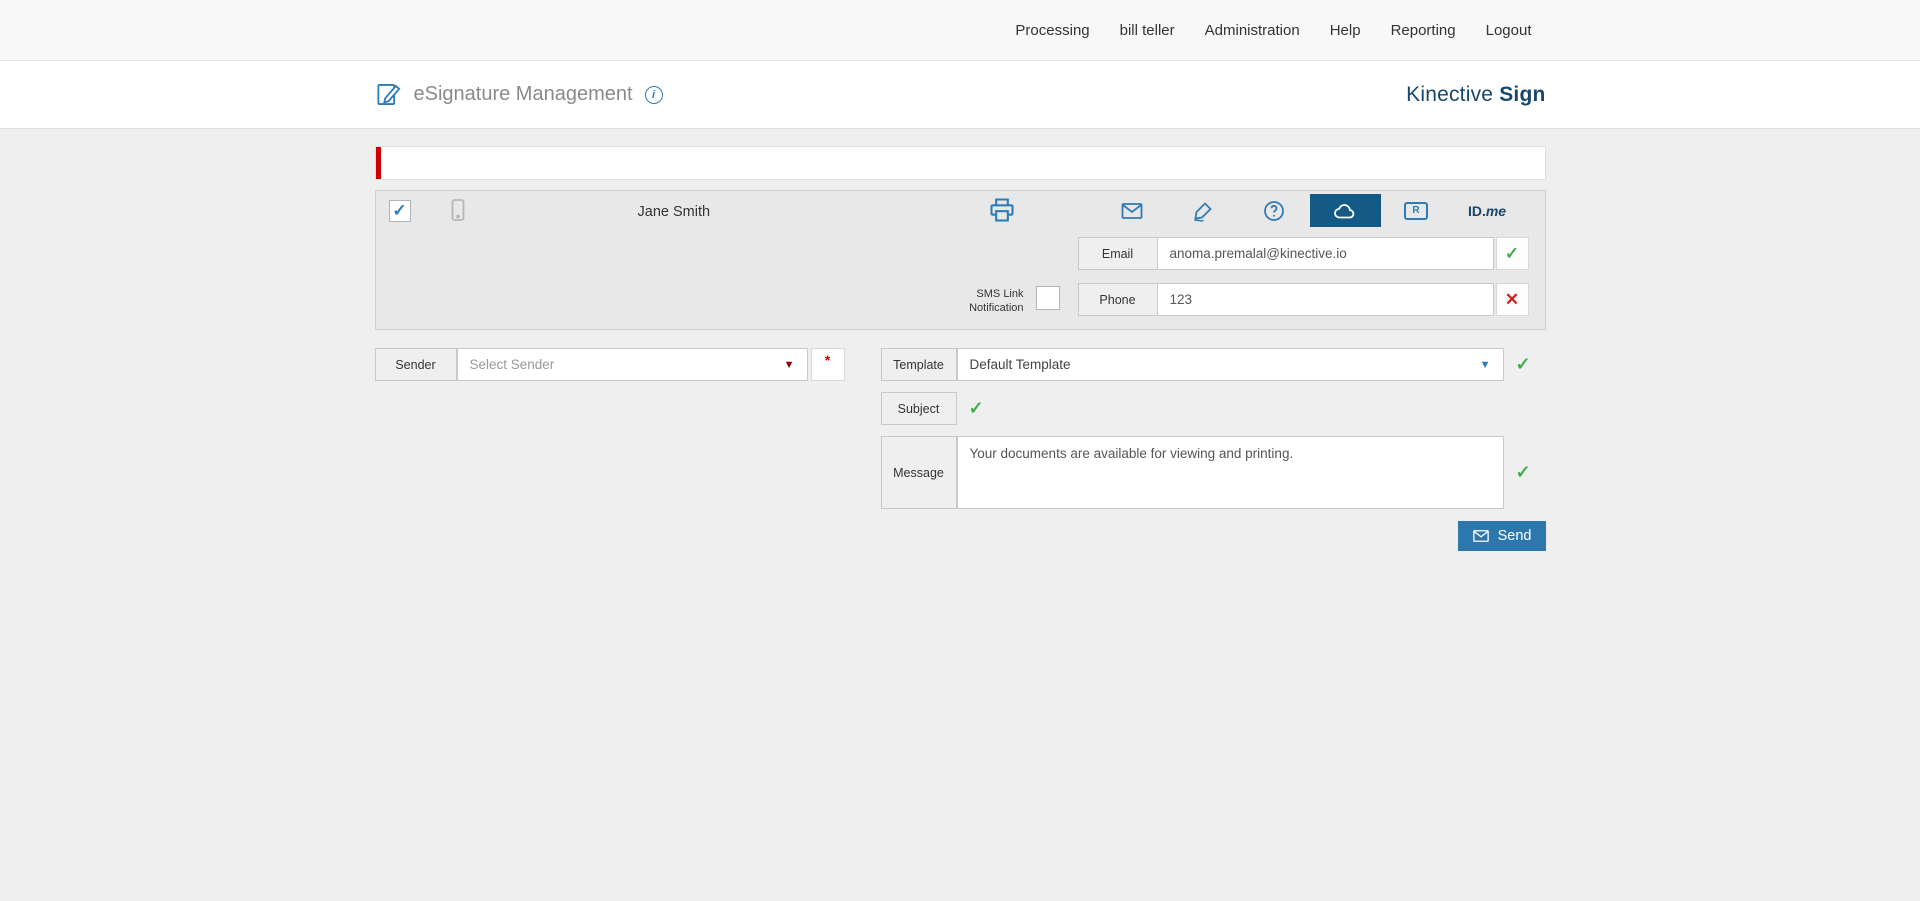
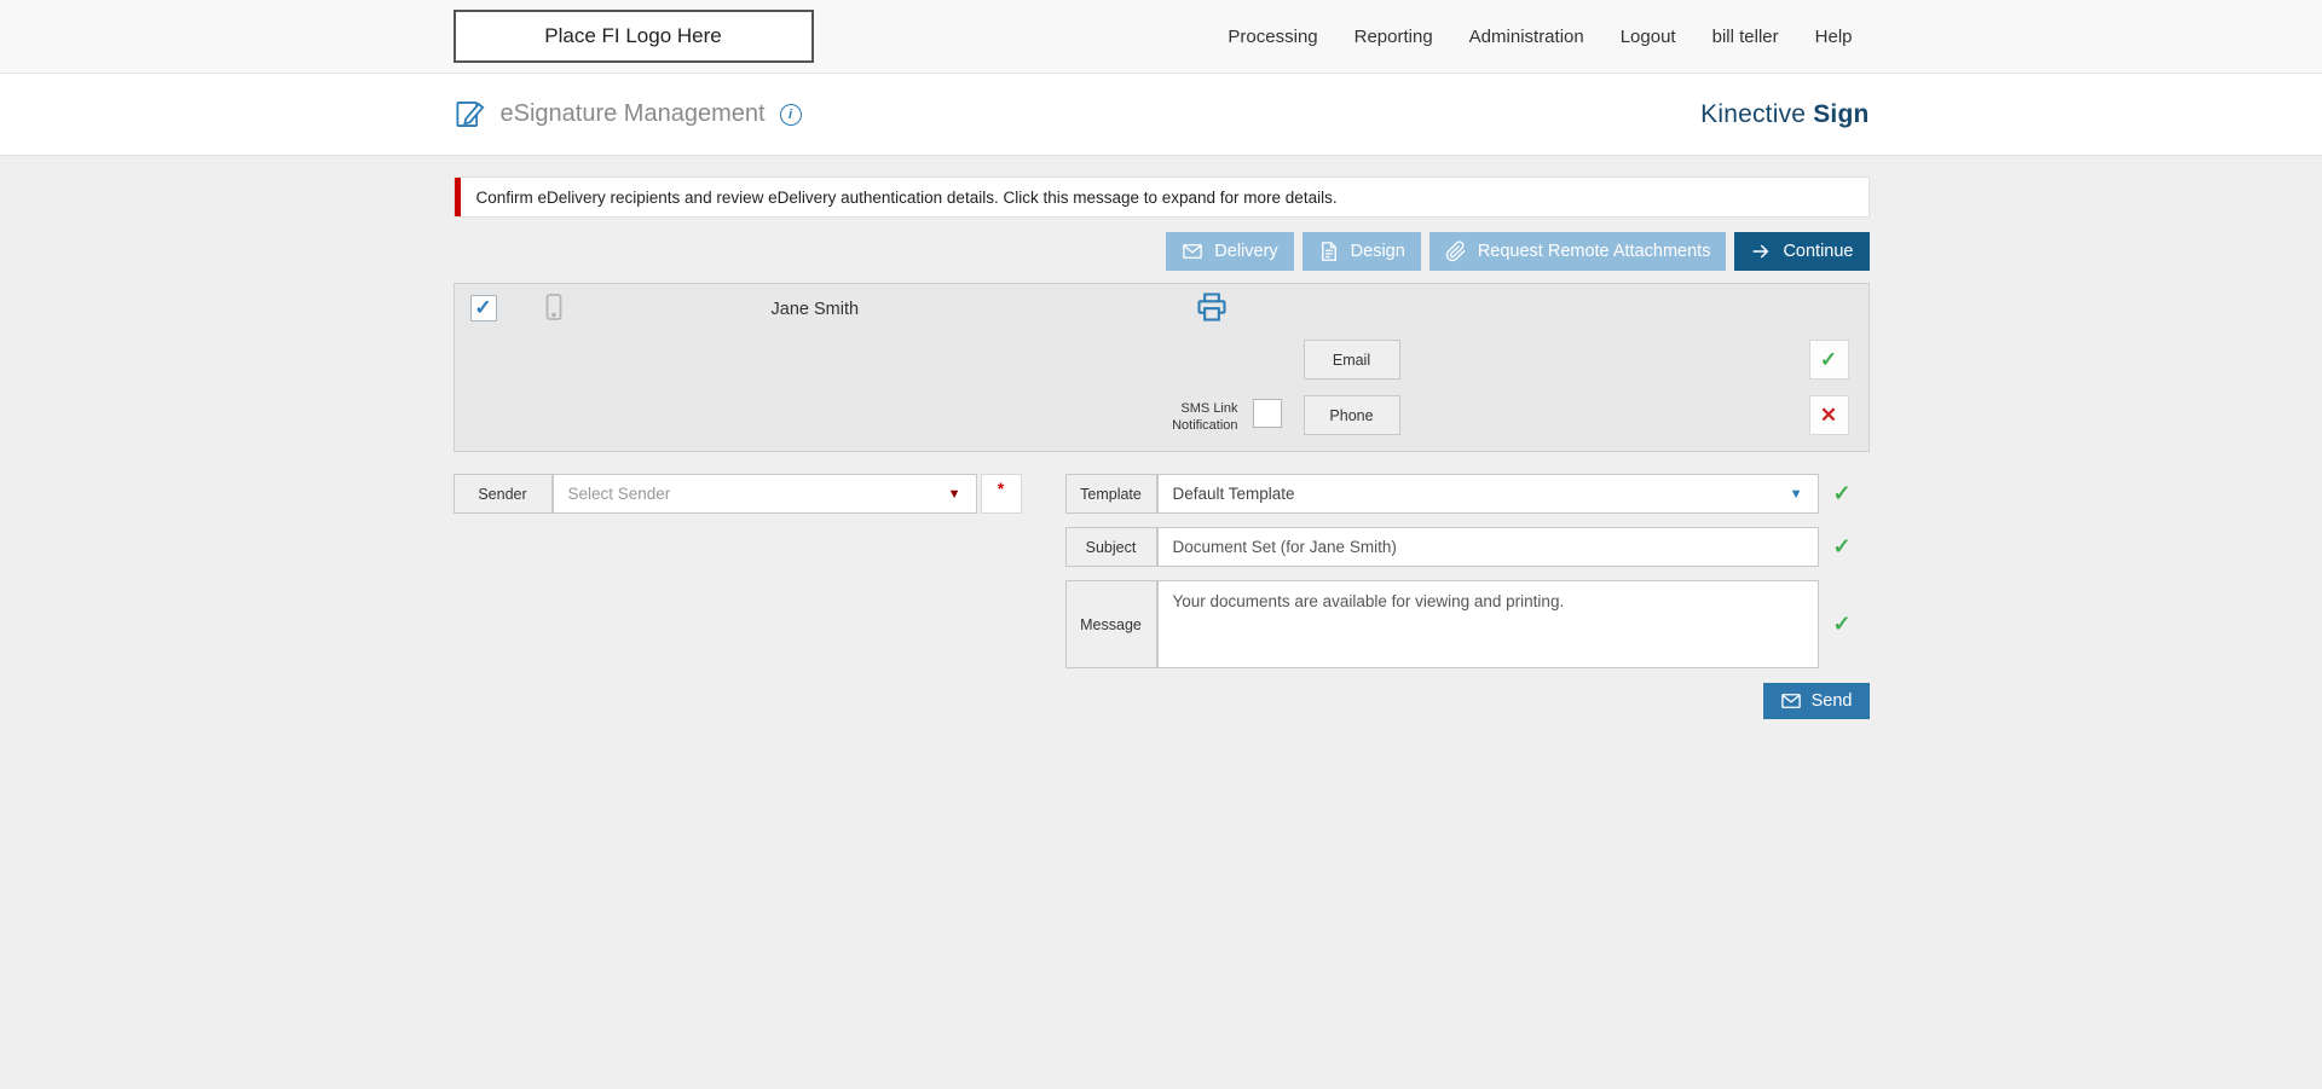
+ Place FI Logo Here
  Processing
- bill teller
+ Reporting
  Administration
- Help
+ Logout
- Reporting
+ bill teller
- Logout
+ Help
  eSignature Management
  i
  Kinective Sign
+ Confirm eDelivery recipients and review eDelivery authentication details. Click this message to expand for more details.
+ Delivery
+ Design
+ Request Remote Attachments
+ Continue
  ✓
  Jane Smith
- R
- ID.me
  Email
- anoma.premalal@kinective.io
  ✓
  SMS Link Notification
  Phone
- 123
  ✕
  Sender
  Select Sender
  ▼
  *
  Template
  Default Template
  ▼
  ✓
  Subject
+ Document Set (for Jane Smith)
  ✓
  Message
  Your documents are available for viewing and printing.
  ✓
  Send
